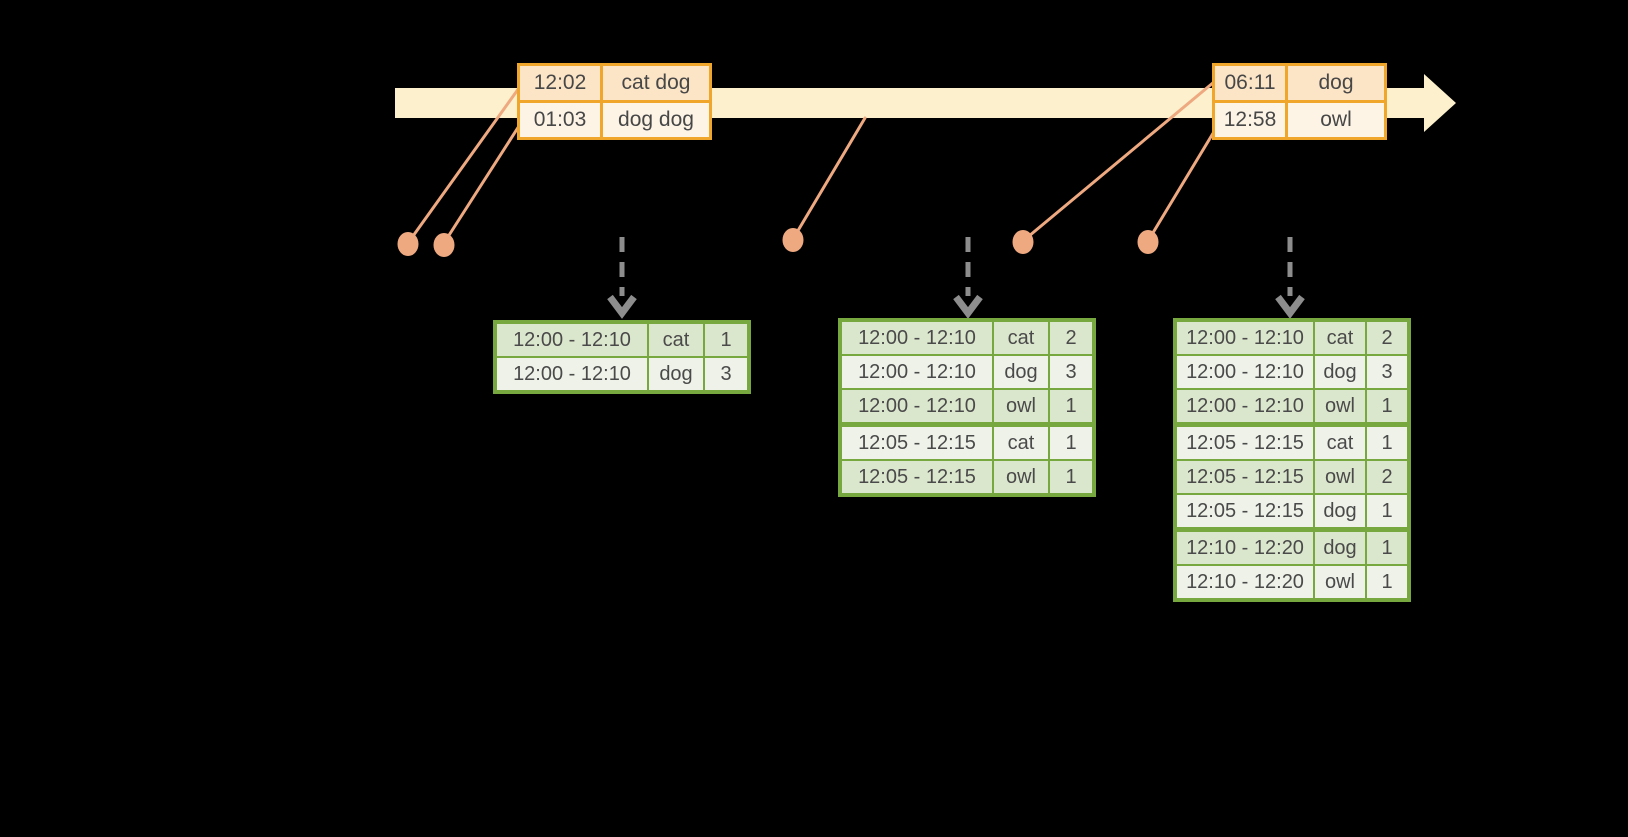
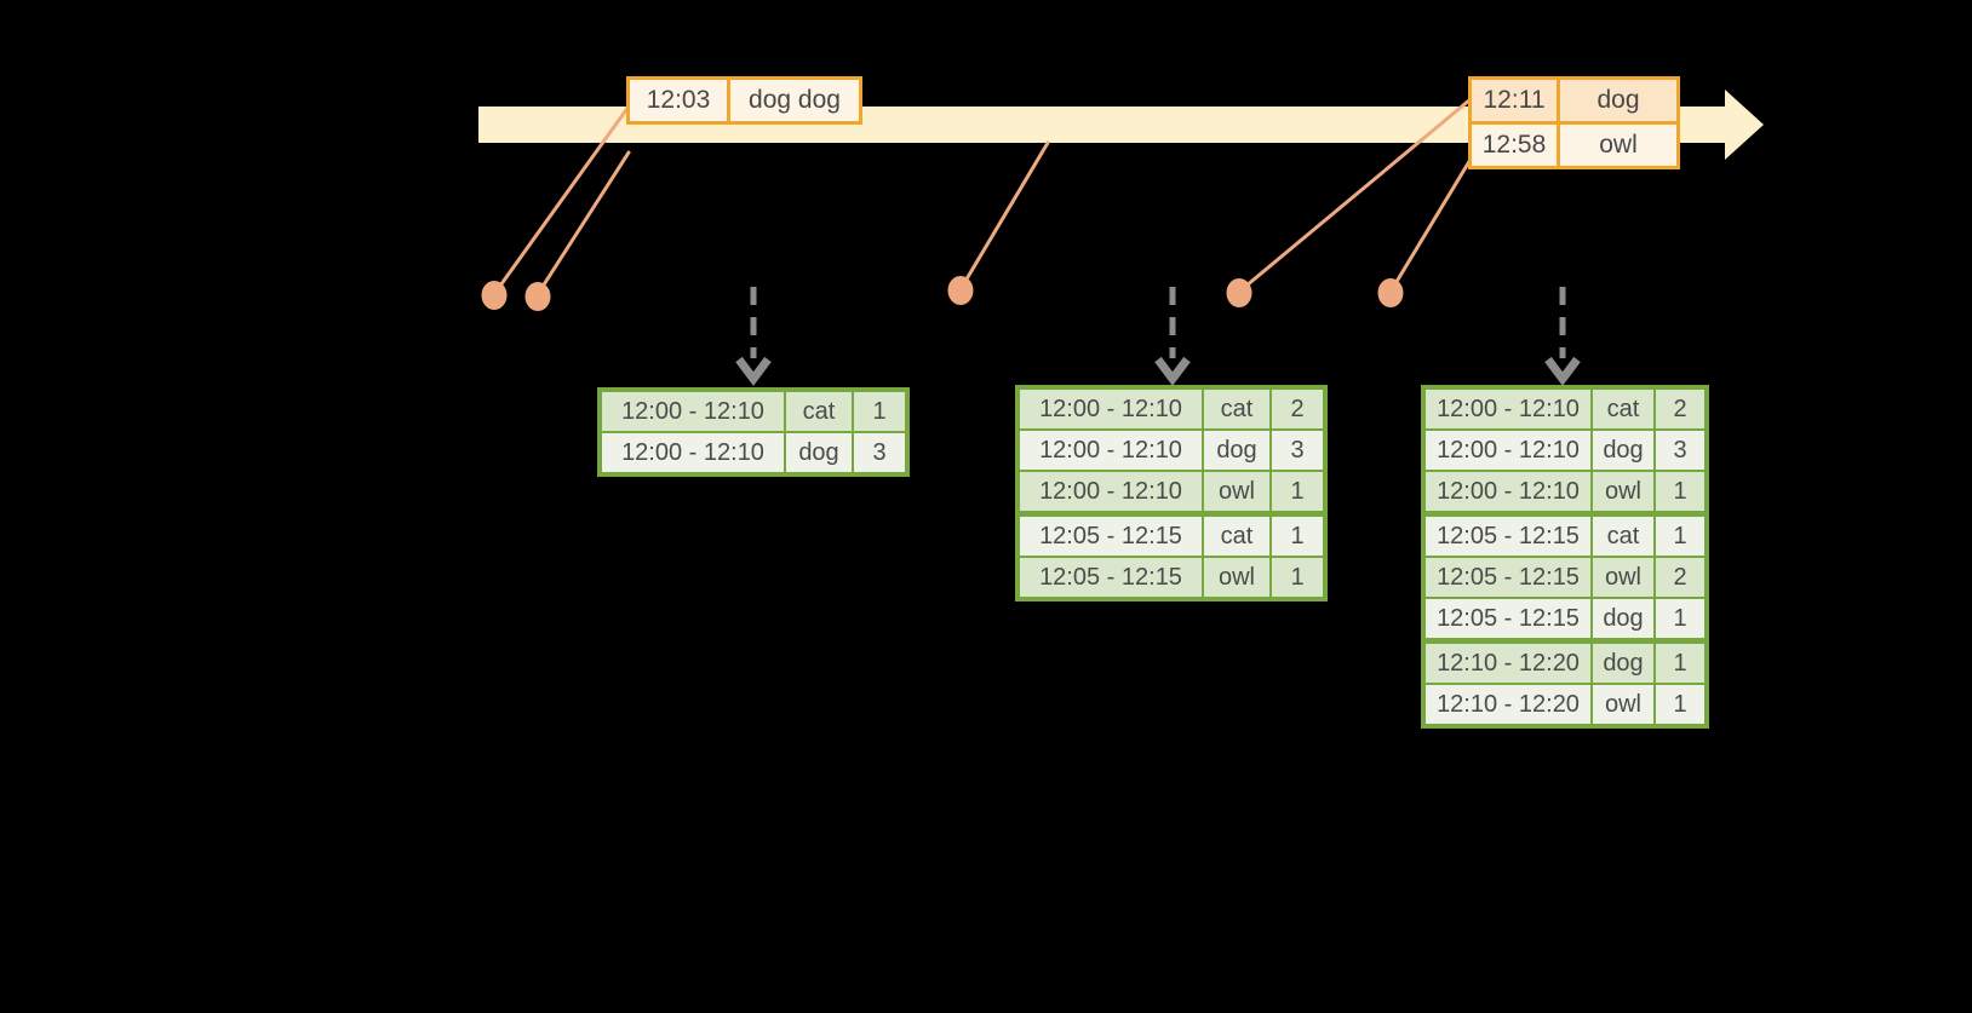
- 12:02	cat dog
- 01:03	dog dog
+ 12:03	dog dog
- 06:11	dog
+ 12:11	dog
  12:58	owl
  12:00 - 12:10	cat	1
  12:00 - 12:10	dog	3
  12:00 - 12:10	cat	2
  12:00 - 12:10	dog	3
  12:00 - 12:10	owl	1
  12:05 - 12:15	cat	1
  12:05 - 12:15	owl	1
  12:00 - 12:10	cat	2
  12:00 - 12:10	dog	3
  12:00 - 12:10	owl	1
  12:05 - 12:15	cat	1
  12:05 - 12:15	owl	2
  12:05 - 12:15	dog	1
  12:10 - 12:20	dog	1
  12:10 - 12:20	owl	1
